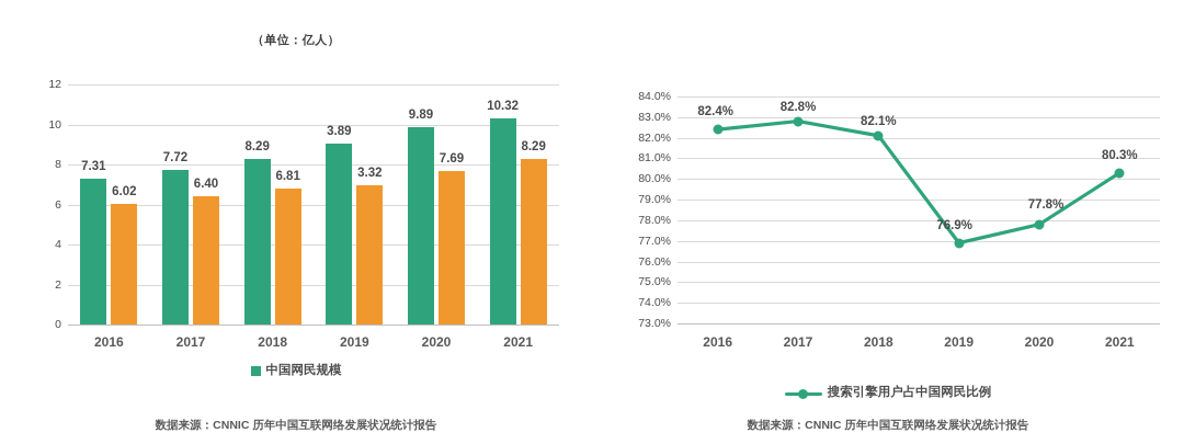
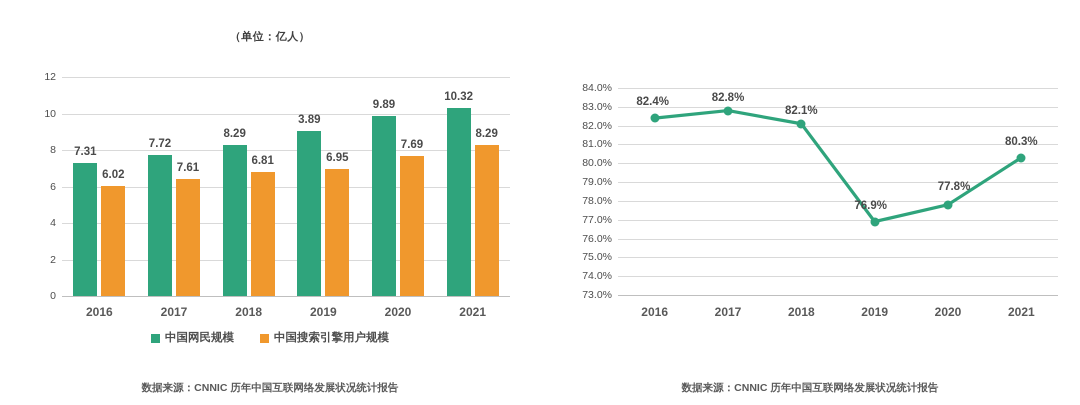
  （单位：亿人）
  0
  2
  4
  6
  8
  10
  12
  7.31
  6.02
  2016
  7.72
- 6.40
+ 7.61
  2017
  8.29
  6.81
  2018
  3.89
- 3.32
+ 6.95
  2019
  9.89
  7.69
  2020
  10.32
  8.29
  2021
  中国网民规模
+ 中国搜索引擎用户规模
  数据来源：CNNIC 历年中国互联网络发展状况统计报告
  73.0%
  74.0%
  75.0%
  76.0%
  77.0%
  78.0%
  79.0%
  80.0%
  81.0%
  82.0%
  83.0%
  84.0%
  82.4%
  2016
  82.8%
  2017
  82.1%
  2018
  76.9%
  2019
  77.8%
  2020
  80.3%
  2021
- 搜索引擎用户占中国网民比例
  数据来源：CNNIC 历年中国互联网络发展状况统计报告
